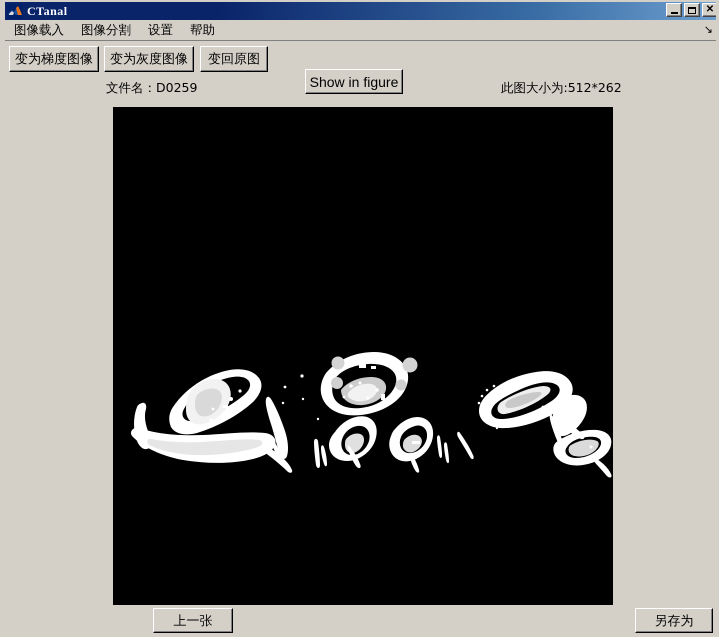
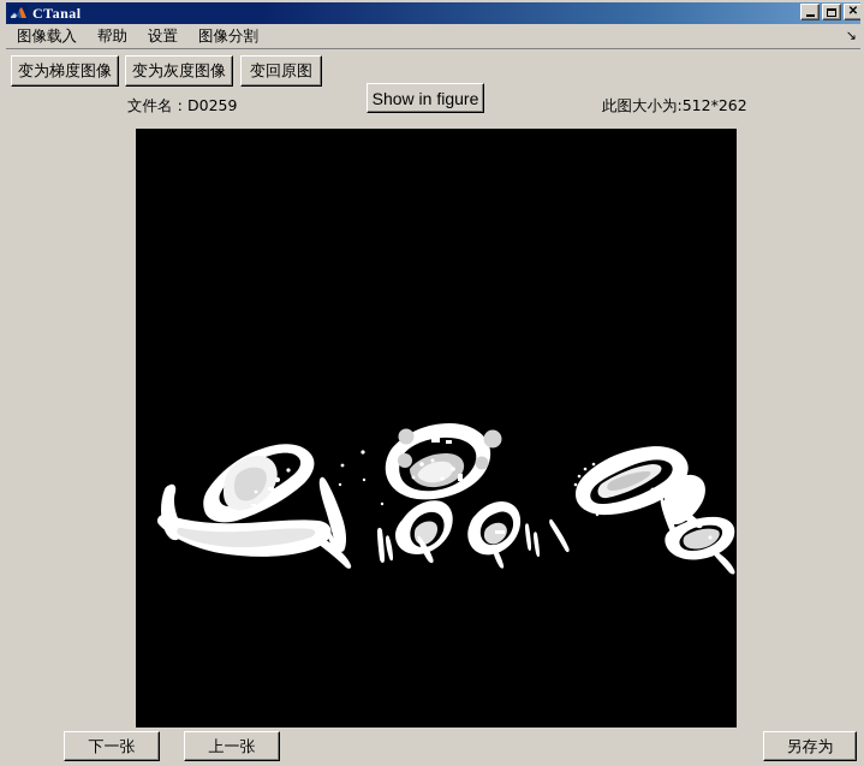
  CTanal
  ✕
  图像载入
- 图像分割
+ 帮助
  设置
- 帮助
+ 图像分割
  ↘
  变为梯度图像
  变为灰度图像
  变回原图
  Show in figure
  文件名：D0259
  此图大小为:512*262
+ 下一张
  上一张
  另存为
